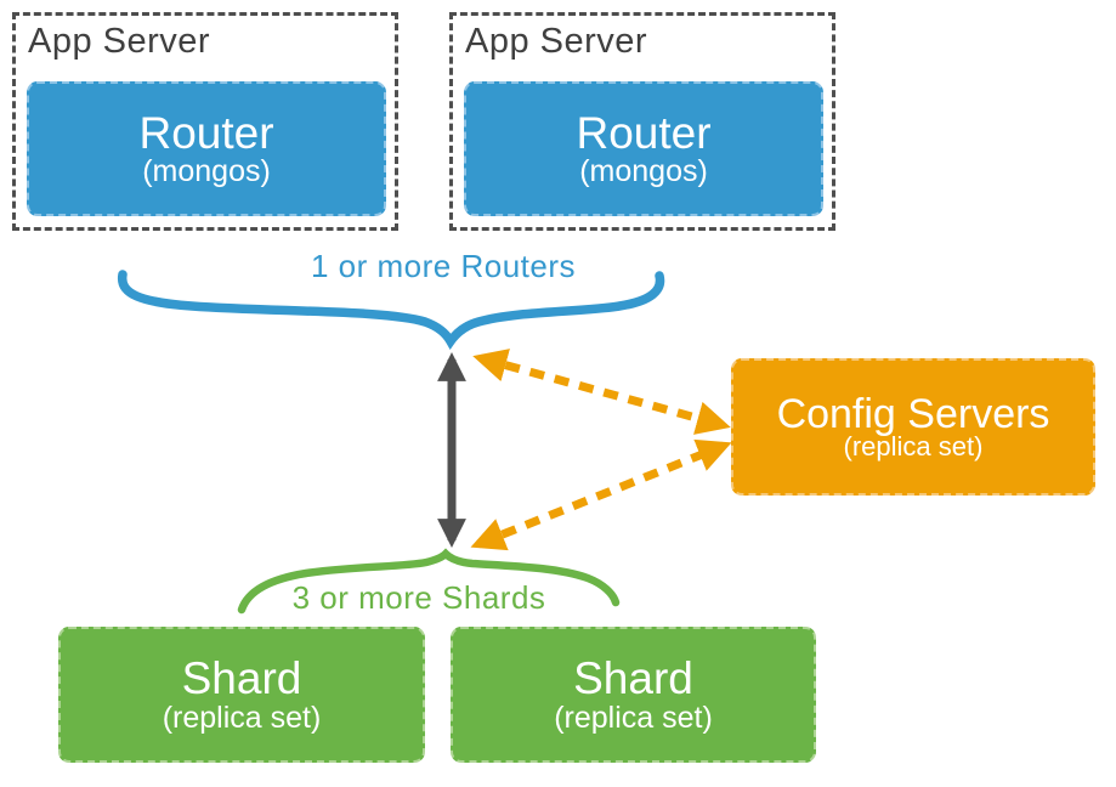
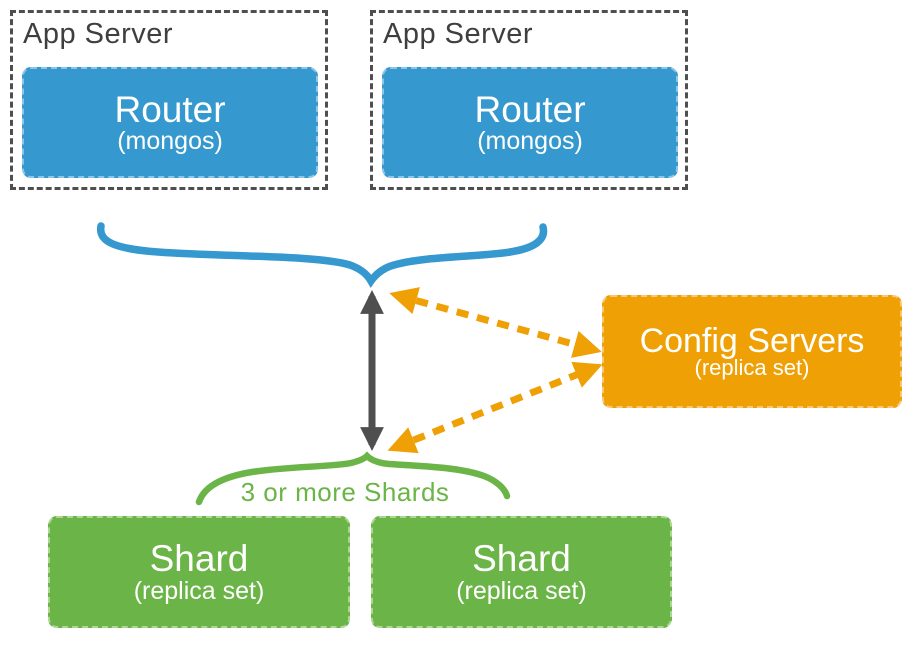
  App Server
  Router
  (mongos)
  App Server
  Router
  (mongos)
- 1 or more Routers
  3 or more Shards
  Config Servers
  (replica set)
  Shard
  (replica set)
  Shard
  (replica set)
